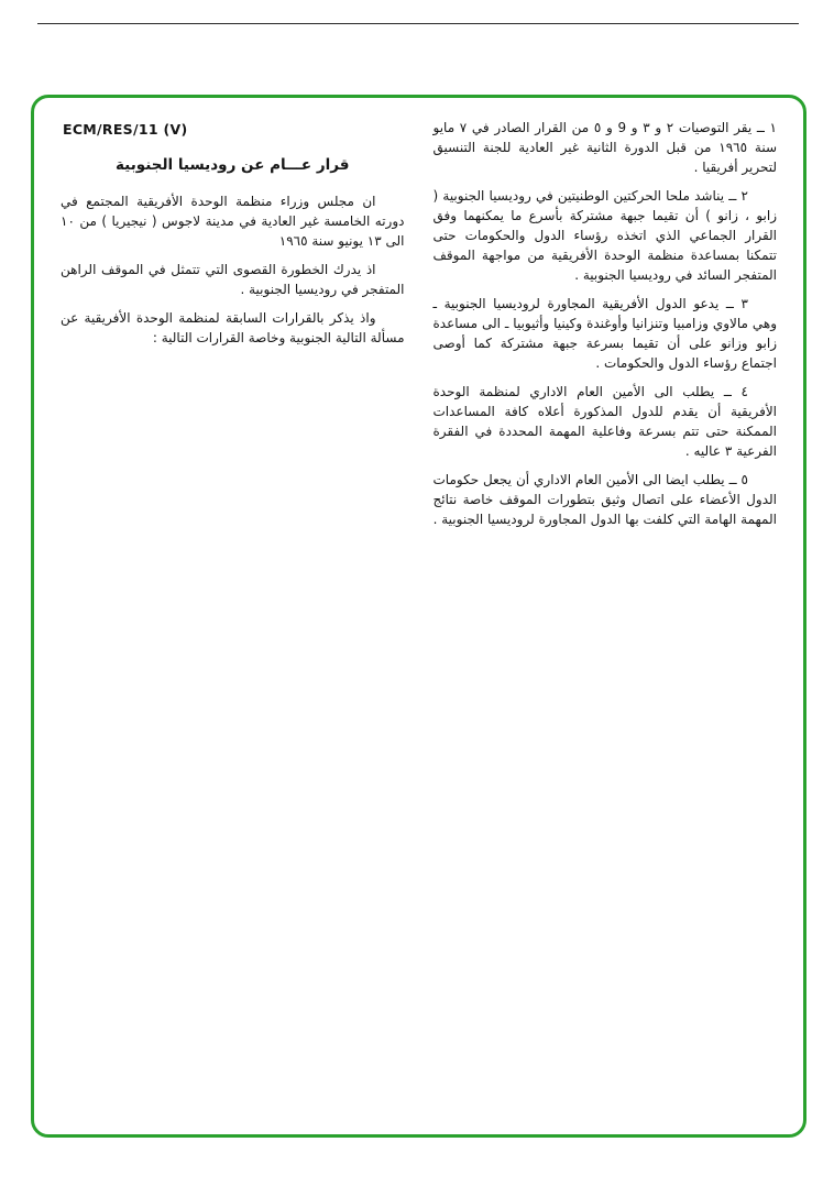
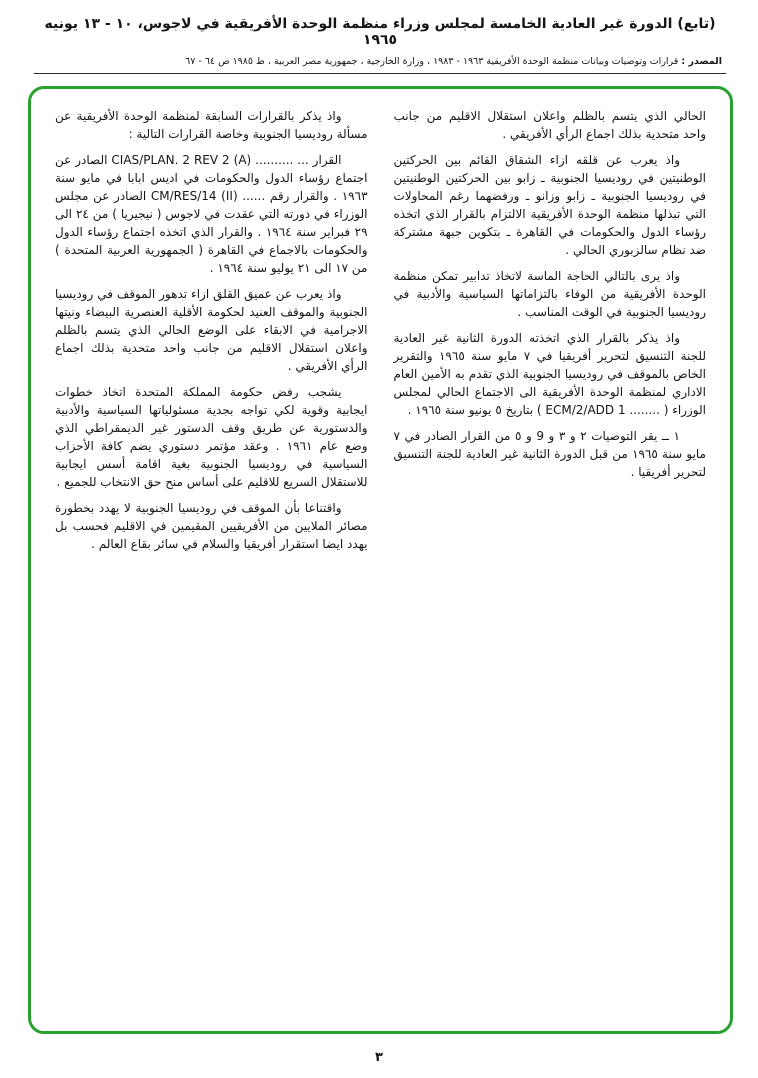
+ (تابع) الدورة غير العادية الخامسة لمجلس وزراء منظمة الوحدة الأفريقية في لاجوس، ١٠ - ١٣ يونيه ١٩٦٥
+ المصدر : قرارات وتوصيات وبيانات منظمة الوحدة الأفريقية ١٩٦٣ - ١٩٨٣ ، وزارة الخارجية ، جمهورية مصر العربية ، ط ١٩٨٥ ص ٦٤ - ٦٧
+ الحالي الذي يتسم بالظلم واعلان استقلال الاقليم من جانب واحد متحدية بذلك اجماع الرأي الأفريقي .
+ واذ يعرب عن قلقه ازاء الشقاق القائم بين الحركتين الوطنيتين في روديسيا الجنوبية ـ زابو بين الحركتين الوطنيتين في روديسيا الجنوبية ـ زابو وزانو ـ ورفضهما رغم المحاولات التي تبذلها منظمة الوحدة الأفريقية الالتزام بالقرار الذي اتخذه رؤساء الدول والحكومات في القاهرة ـ بتكوين جبهة مشتركة ضد نظام سالزبوري الحالي .
+ واذ يرى بالتالي الحاجة الماسة لاتخاذ تدابير تمكن منظمة الوحدة الأفريقية من الوفاء بالتزاماتها السياسية والأدبية في روديسيا الجنوبية في الوقت المناسب .
+ واذ يذكر بالقرار الذي اتخذته الدورة الثانية غير العادية للجنة التنسيق لتحرير أفريقيا في ٧ مايو سنة ١٩٦٥ والتقرير الخاص بالموقف في روديسيا الجنوبية الذي تقدم به الأمين العام الاداري لمنظمة الوحدة الأفريقية الى الاجتماع الحالي لمجلس الوزراء ( ........ ECM/2/ADD 1‎ ) بتاريخ ٥ يونيو سنة ١٩٦٥ .
  ١ ــ يقر التوصيات ٢ و ٣ و 9 و ٥ من القرار الصادر في ٧ مايو سنة ١٩٦٥ من قبل الدورة الثانية غير العادية للجنة التنسيق لتحرير أفريقيا .
- ٢ ــ يناشد ملحا الحركتين الوطنيتين في روديسيا الجنوبية ( زابو ، زانو ) أن تقيما جبهة مشتركة بأسرع ما يمكنهما وفق القرار الجماعي الذي اتخذه رؤساء الدول والحكومات حتى تتمكنا بمساعدة منظمة الوحدة الأفريقية من مواجهة الموقف المتفجر السائد في روديسيا الجنوبية .
- ٣ ــ يدعو الدول الأفريقية المجاورة لروديسيا الجنوبية ـ وهي مالاوي وزامبيا وتنزانيا وأوغندة وكينيا وأثيوبيا ـ الى مساعدة زابو وزانو على أن تقيما بسرعة جبهة مشتركة كما أوصى اجتماع رؤساء الدول والحكومات .
- ٤ ــ يطلب الى الأمين العام الاداري لمنظمة الوحدة الأفريقية أن يقدم للدول المذكورة أعلاه كافة المساعدات الممكنة حتى تتم بسرعة وفاعلية المهمة المحددة في الفقرة الفرعية ٣ عاليه .
- ٥ ــ يطلب ايضا الى الأمين العام الاداري أن يجعل حكومات الدول الأعضاء على اتصال وثيق بتطورات الموقف خاصة نتائج المهمة الهامة التي كلفت بها الدول المجاورة لروديسيا الجنوبية .
- ECM/RES/11 (V)
- قرار عـــام عن روديسيا الجنوبية
- ان مجلس وزراء منظمة الوحدة الأفريقية المجتمع في دورته الخامسة غير العادية في مدينة لاجوس ( نيجيريا ) من ١٠ الى ١٣ يونيو سنة ١٩٦٥
- اذ يدرك الخطورة القصوى التي تتمثل في الموقف الراهن المتفجر في روديسيا الجنوبية .
- واذ يذكر بالقرارات السابقة لمنظمة الوحدة الأفريقية عن مسألة التالية الجنوبية وخاصة القرارات التالية :
+ واذ يذكر بالقرارات السابقة لمنظمة الوحدة الأفريقية عن مسألة روديسيا الجنوبية وخاصة القرارات التالية :
+ القرار ... .......... CIAS/PLAN. 2 REV 2 (A)‎ الصادر عن اجتماع رؤساء الدول والحكومات في اديس ابابا في مايو سنة ١٩٦٣ . والقرار رقم ...... CM/RES/14 (II)‎ الصادر عن مجلس الوزراء في دورته التي عقدت في لاجوس ( نيجيريا ) من ٢٤ الى ٢٩ فبراير سنة ١٩٦٤ . والقرار الذي اتخذه اجتماع رؤساء الدول والحكومات بالاجماع في القاهرة ( الجمهورية العربية المتحدة ) من ١٧ الى ٢١ يوليو سنة ١٩٦٤ .
+ واذ يعرب عن عميق القلق ازاء تدهور الموقف في روديسيا الجنوبية والموقف العنيد لحكومة الأقلية العنصرية البيضاء ونيتها الاجرامية في الابقاء على الوضع الحالي الذي يتسم بالظلم واعلان استقلال الاقليم من جانب واحد متحدية بذلك اجماع الرأي الأفريقي .
+ يشجب رفض حكومة المملكة المتحدة اتخاذ خطوات ايجابية وقوية لكي تواجه بجدية مسئولياتها السياسية والأدبية والدستورية عن طريق وقف الدستور غير الديمقراطي الذي وضع عام ١٩٦١ . وعقد مؤتمر دستوري يضم كافة الأحزاب السياسية في روديسيا الجنوبية بغية اقامة أسس ايجابية للاستقلال السريع للاقليم على أساس منح حق الانتخاب للجميع .
+ واقتناعا بأن الموقف في روديسيا الجنوبية لا يهدد بخطورة مصائر الملايين من الأفريقيين المقيمين في الاقليم فحسب بل يهدد ايضا استقرار أفريقيا والسلام في سائر بقاع العالم .
+ ٣
